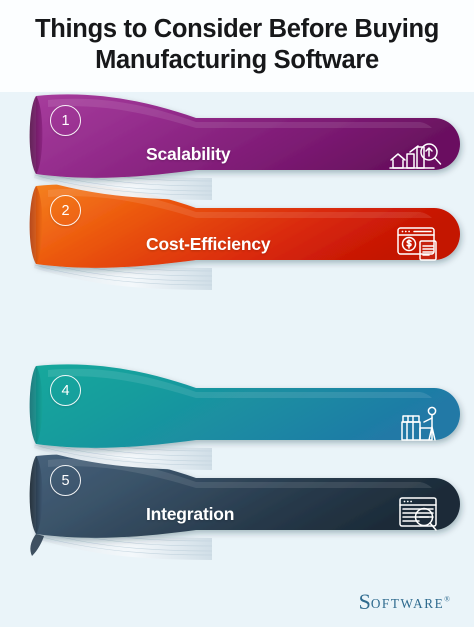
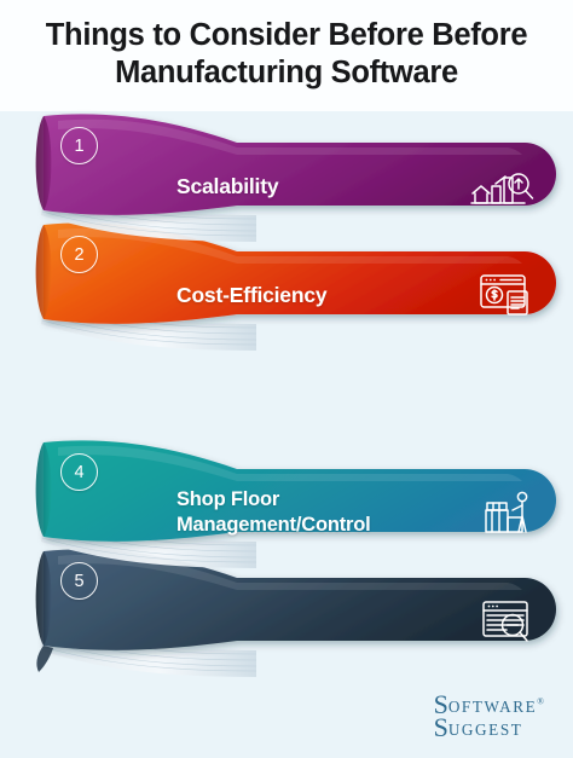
- Things to Consider Before Buying Manufacturing Software
+ Things to Consider Before Before Manufacturing Software
  1
  Scalability
  2
  Cost-Efficiency
  4
+ Shop Floor
+ Management/Control
  5
- Integration
  SOFTWARE®
+ SUGGEST
